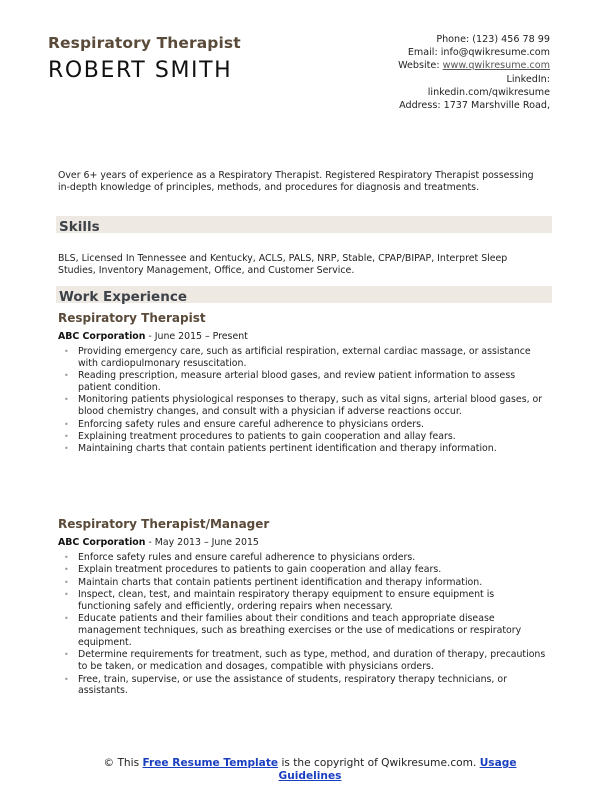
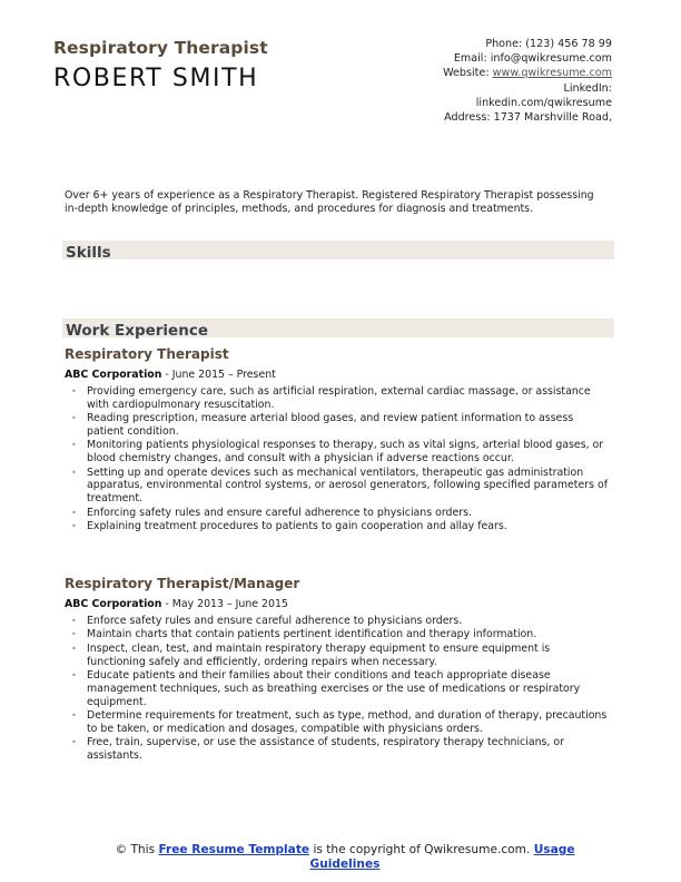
  Respiratory Therapist
  ROBERT SMITH
  Phone: (123) 456 78 99
  Email: info@qwikresume.com
  Website: www.qwikresume.com
  LinkedIn:
  linkedin.com/qwikresume
  Address: 1737 Marshville Road,
  Over 6+ years of experience as a Respiratory Therapist. Registered Respiratory Therapist possessing in-depth knowledge of principles, methods, and procedures for diagnosis and treatments.
  Skills
- BLS, Licensed In Tennessee and Kentucky, ACLS, PALS, NRP, Stable, CPAP/BIPAP, Interpret Sleep Studies, Inventory Management, Office, and Customer Service.
  Work Experience
  Respiratory Therapist
  ABC Corporation - June 2015 – Present
  Providing emergency care, such as artificial respiration, external cardiac massage, or assistance with cardiopulmonary resuscitation.
  Reading prescription, measure arterial blood gases, and review patient information to assess patient condition.
  Monitoring patients physiological responses to therapy, such as vital signs, arterial blood gases, or blood chemistry changes, and consult with a physician if adverse reactions occur.
+ Setting up and operate devices such as mechanical ventilators, therapeutic gas administration apparatus, environmental control systems, or aerosol generators, following specified parameters of treatment.
  Enforcing safety rules and ensure careful adherence to physicians orders.
  Explaining treatment procedures to patients to gain cooperation and allay fears.
- Maintaining charts that contain patients pertinent identification and therapy information.
  Respiratory Therapist/Manager
  ABC Corporation - May 2013 – June 2015
  Enforce safety rules and ensure careful adherence to physicians orders.
- Explain treatment procedures to patients to gain cooperation and allay fears.
  Maintain charts that contain patients pertinent identification and therapy information.
  Inspect, clean, test, and maintain respiratory therapy equipment to ensure equipment is functioning safely and efficiently, ordering repairs when necessary.
  Educate patients and their families about their conditions and teach appropriate disease management techniques, such as breathing exercises or the use of medications or respiratory equipment.
  Determine requirements for treatment, such as type, method, and duration of therapy, precautions to be taken, or medication and dosages, compatible with physicians orders.
  Free, train, supervise, or use the assistance of students, respiratory therapy technicians, or assistants.
  © This Free Resume Template is the copyright of Qwikresume.com. Usage Guidelines
